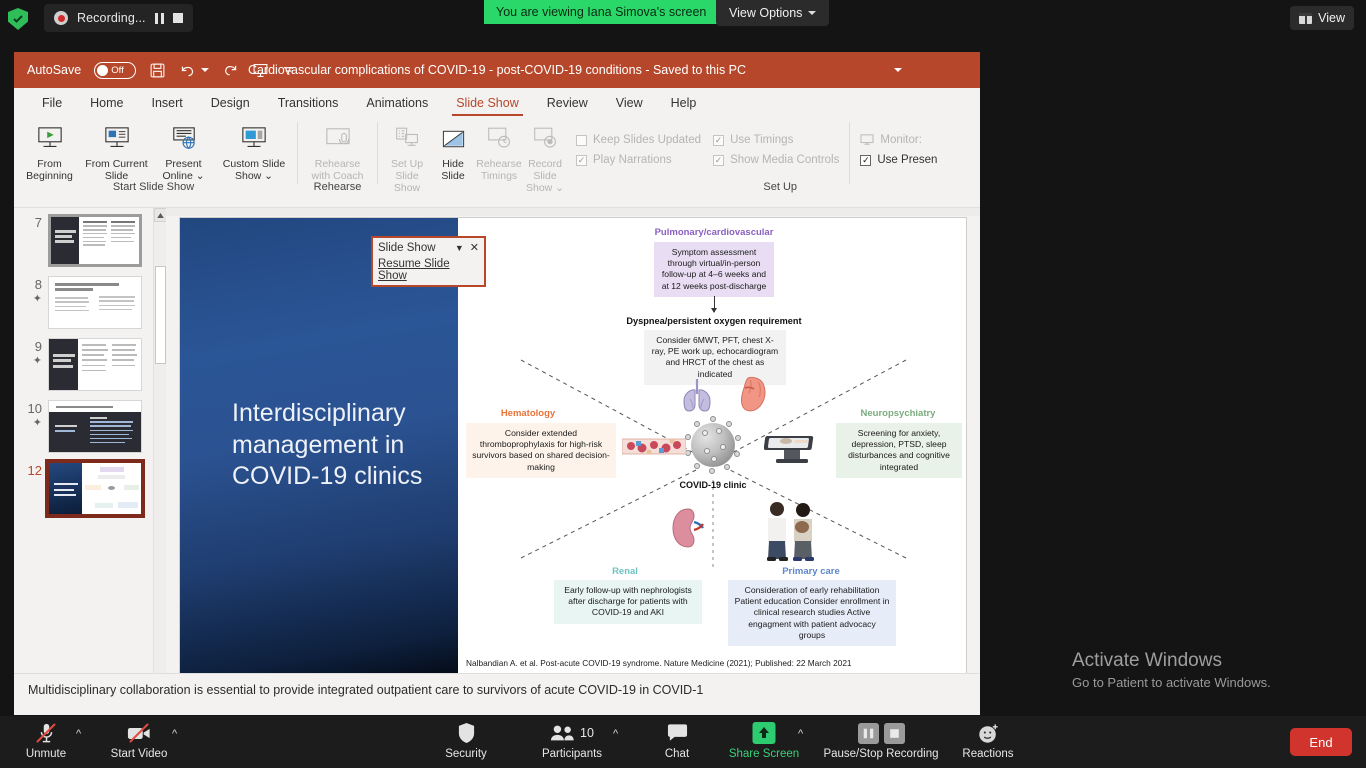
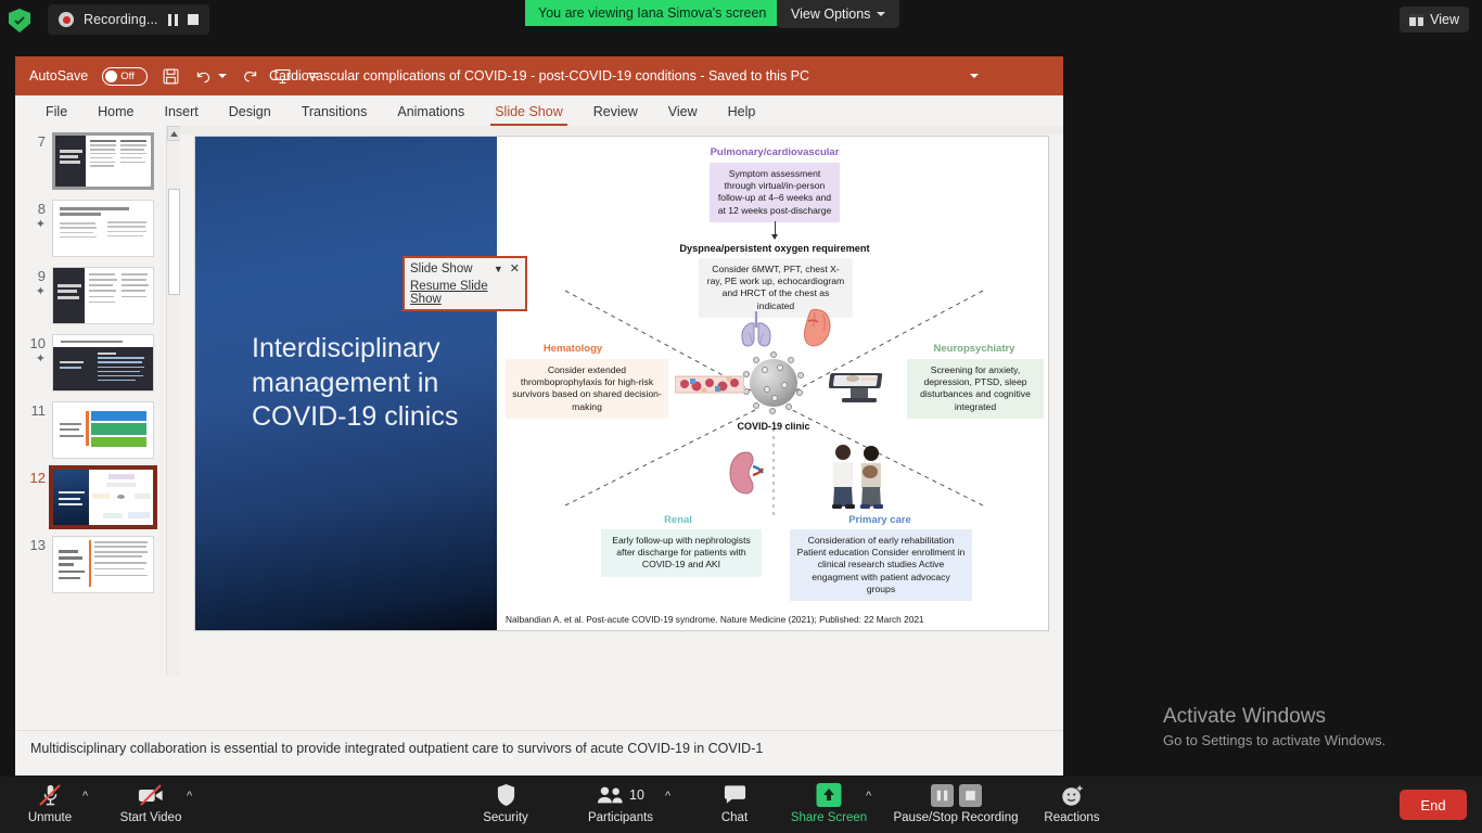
  Recording...
  You are viewing Iana Simova's screen
  View Options
  View
  AutoSave
  Off
  Cardiovascular complications of COVID-19 - post-COVID-19 conditions - Saved to this PC
  File
  Home
  Insert
  Design
  Transitions
  Animations
  Slide Show
  Review
  View
  Help
- From Beginning
- From Current Slide
- Present Online ⌄
- Custom Slide Show ⌄
- Start Slide Show
- Rehearse with Coach
- Rehearse
- Set Up Slide Show
- Hide Slide
- Rehearse Timings
- Record Slide Show ⌄
- Keep Slides Updated
- Play Narrations
- Use Timings
- Show Media Controls
- Set Up
- Monitor:
- Use Presen
  Slide Show
  ▼
  ✕
  Resume Slide Show
  7
  8
  ✦
  9
  ✦
  10
  ✦
+ 11
  12
+ 13
  Interdisciplinary management in COVID-19 clinics
  Pulmonary/cardiovascular
  Symptom assessment through virtual/in-person follow-up at 4–6 weeks and at 12 weeks post-discharge
  Dyspnea/persistent oxygen requirement
  Consider 6MWT, PFT, chest X-ray, PE work up, echocardiogram and HRCT of the chest as indicated
  COVID-19 clinic
  Hematology
  Consider extended thromboprophylaxis for high-risk survivors based on shared decision-making
  Neuropsychiatry
  Screening for anxiety, depression, PTSD, sleep disturbances and cognitive integrated
  Renal
  Early follow-up with nephrologists after discharge for patients with COVID-19 and AKI
  Primary care
  Consideration of early rehabilitation Patient education Consider enrollment in clinical research studies Active engagment with patient advocacy groups
  Nalbandian A. et al. Post-acute COVID-19 syndrome. Nature Medicine (2021); Published: 22 March 2021
  Multidisciplinary collaboration is essential to provide integrated outpatient care to survivors of acute COVID-19 in COVID-1
  Activate Windows
- Go to Patient to activate Windows.
+ Go to Settings to activate Windows.
  Unmute
  ^
  Start Video
  ^
  Security
  10
  Participants
  ^
  Chat
  Share Screen
  ^
  Pause/Stop Recording
  Reactions
  End
